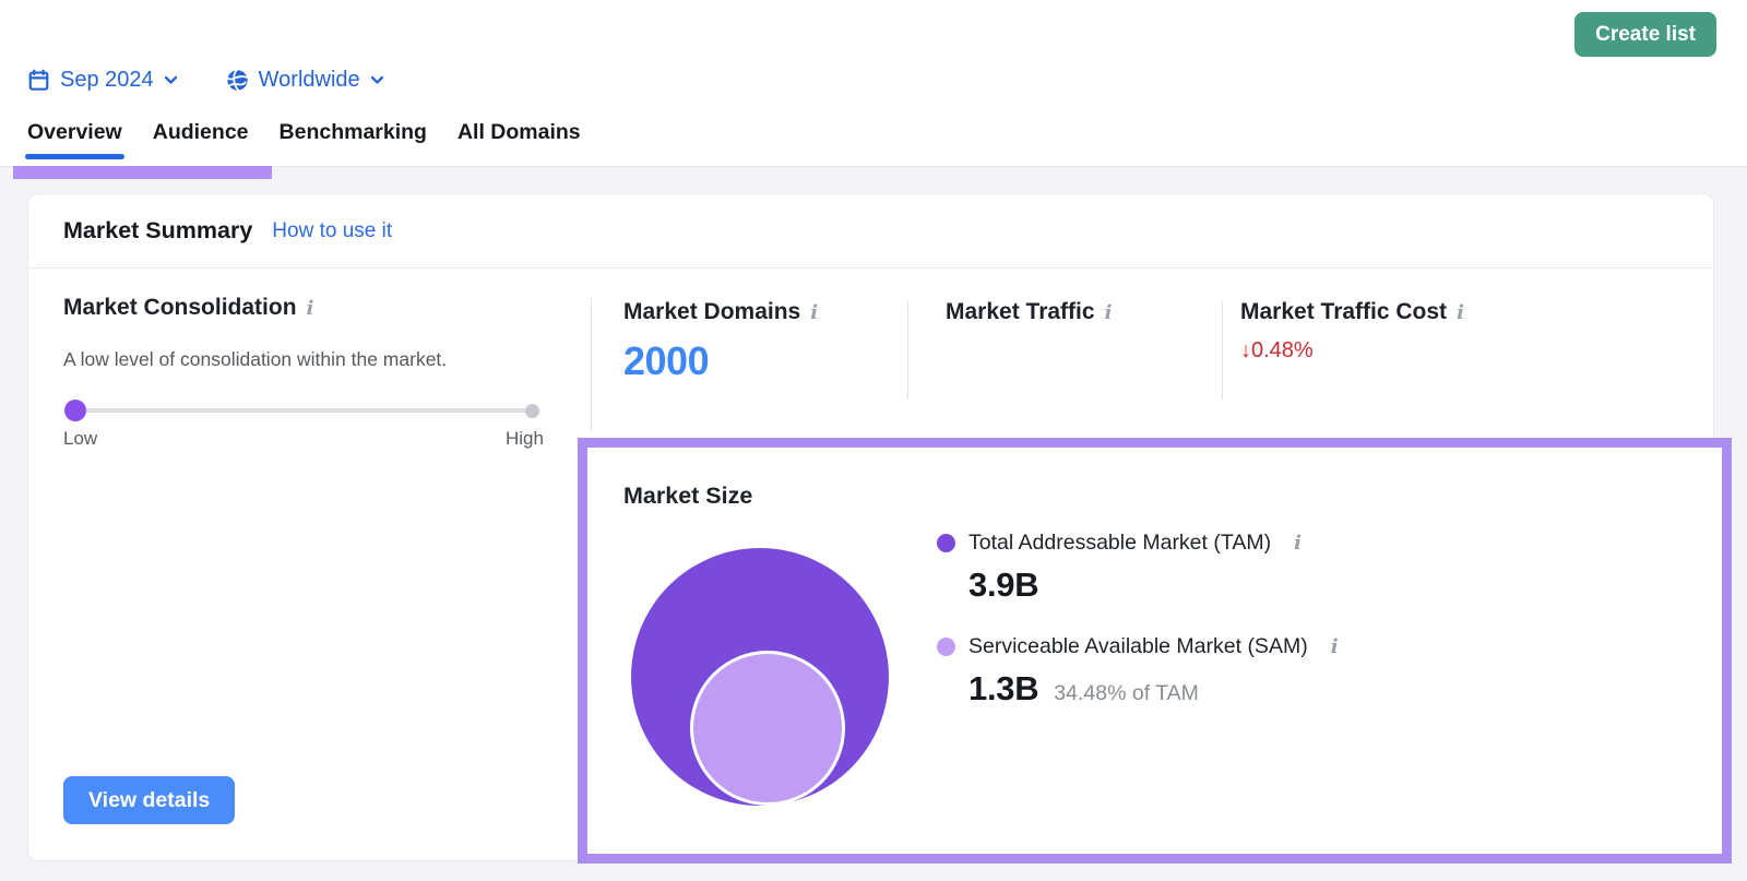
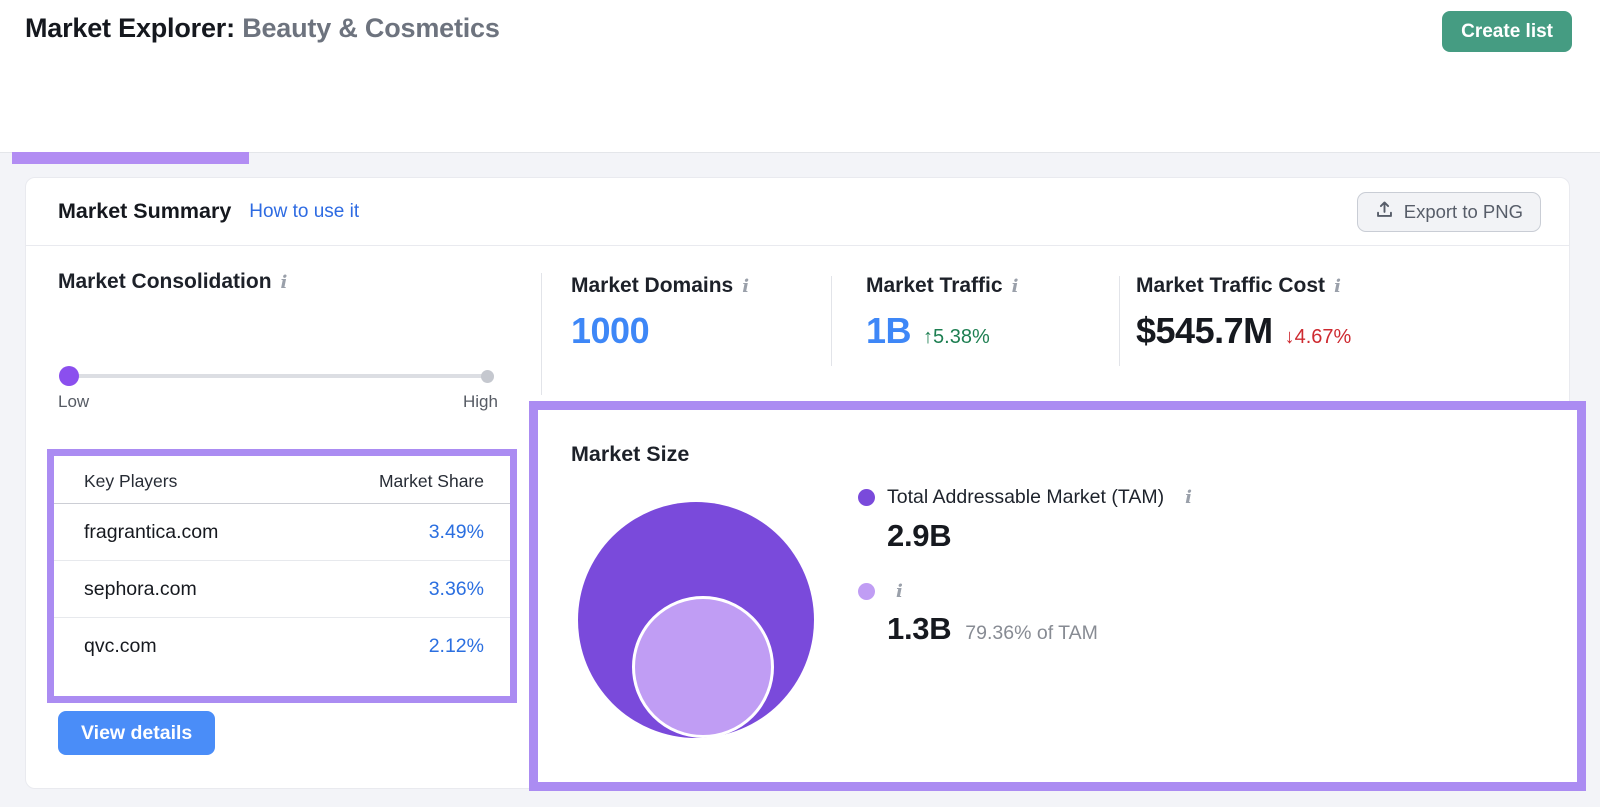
+ Market Explorer: Beauty & Cosmetics
  Create list
- Sep 2024
- Worldwide
- Overview
- Audience
- Benchmarking
- All Domains
  Market Summary
  How to use it
+ Export to PNG
  Market Consolidation
  i
- A low level of consolidation within the market.
  Low
  High
+ Key Players
+ Market Share
+ fragrantica.com
+ 3.49%
+ sephora.com
+ 3.36%
+ qvc.com
+ 2.12%
  View details
  Market Domains
  i
- 2000
+ 1000
  Market Traffic
  i
+ 1B
+ ↑5.38%
  Market Traffic Cost
  i
+ $545.7M
- ↓0.48%
+ ↓4.67%
  Market Size
  Total Addressable Market (TAM)
  i
- 3.9B
+ 2.9B
- Serviceable Available Market (SAM)
  i
  1.3B
- 34.48% of TAM
+ 79.36% of TAM
